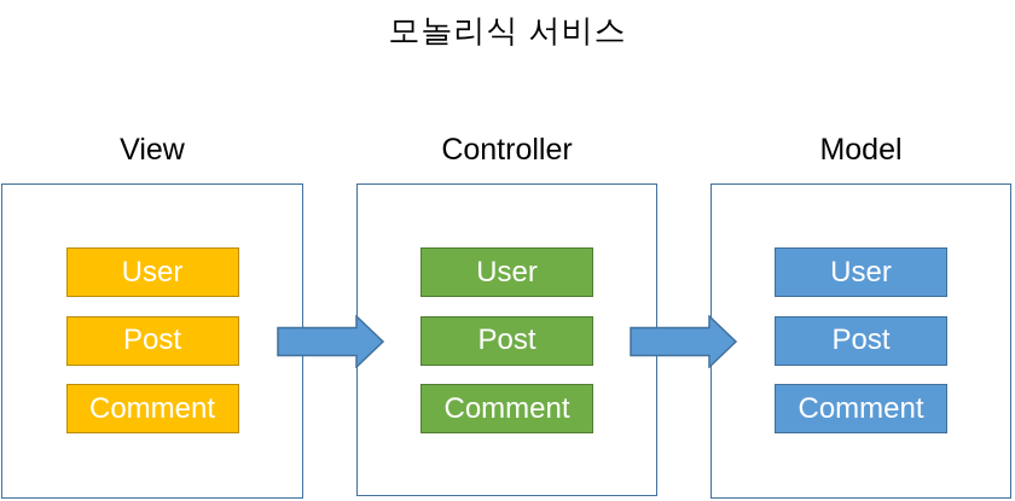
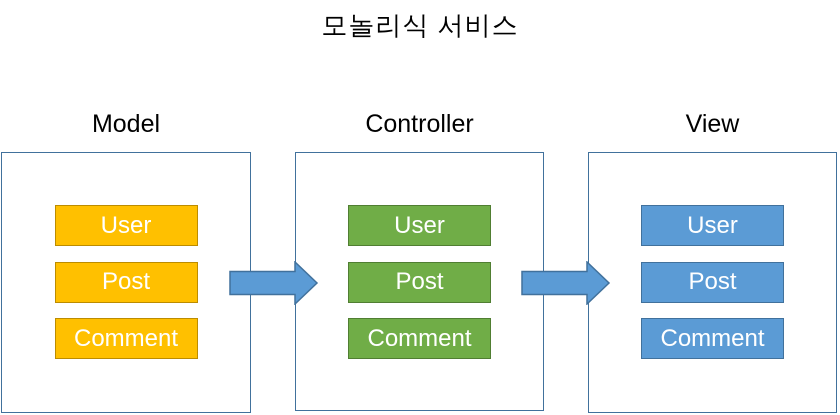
  모놀리식 서비스
- View
+ Model
  Controller
- Model
+ View
  User
  Post
  Comment
  User
  Post
  Comment
  User
  Post
  Comment
